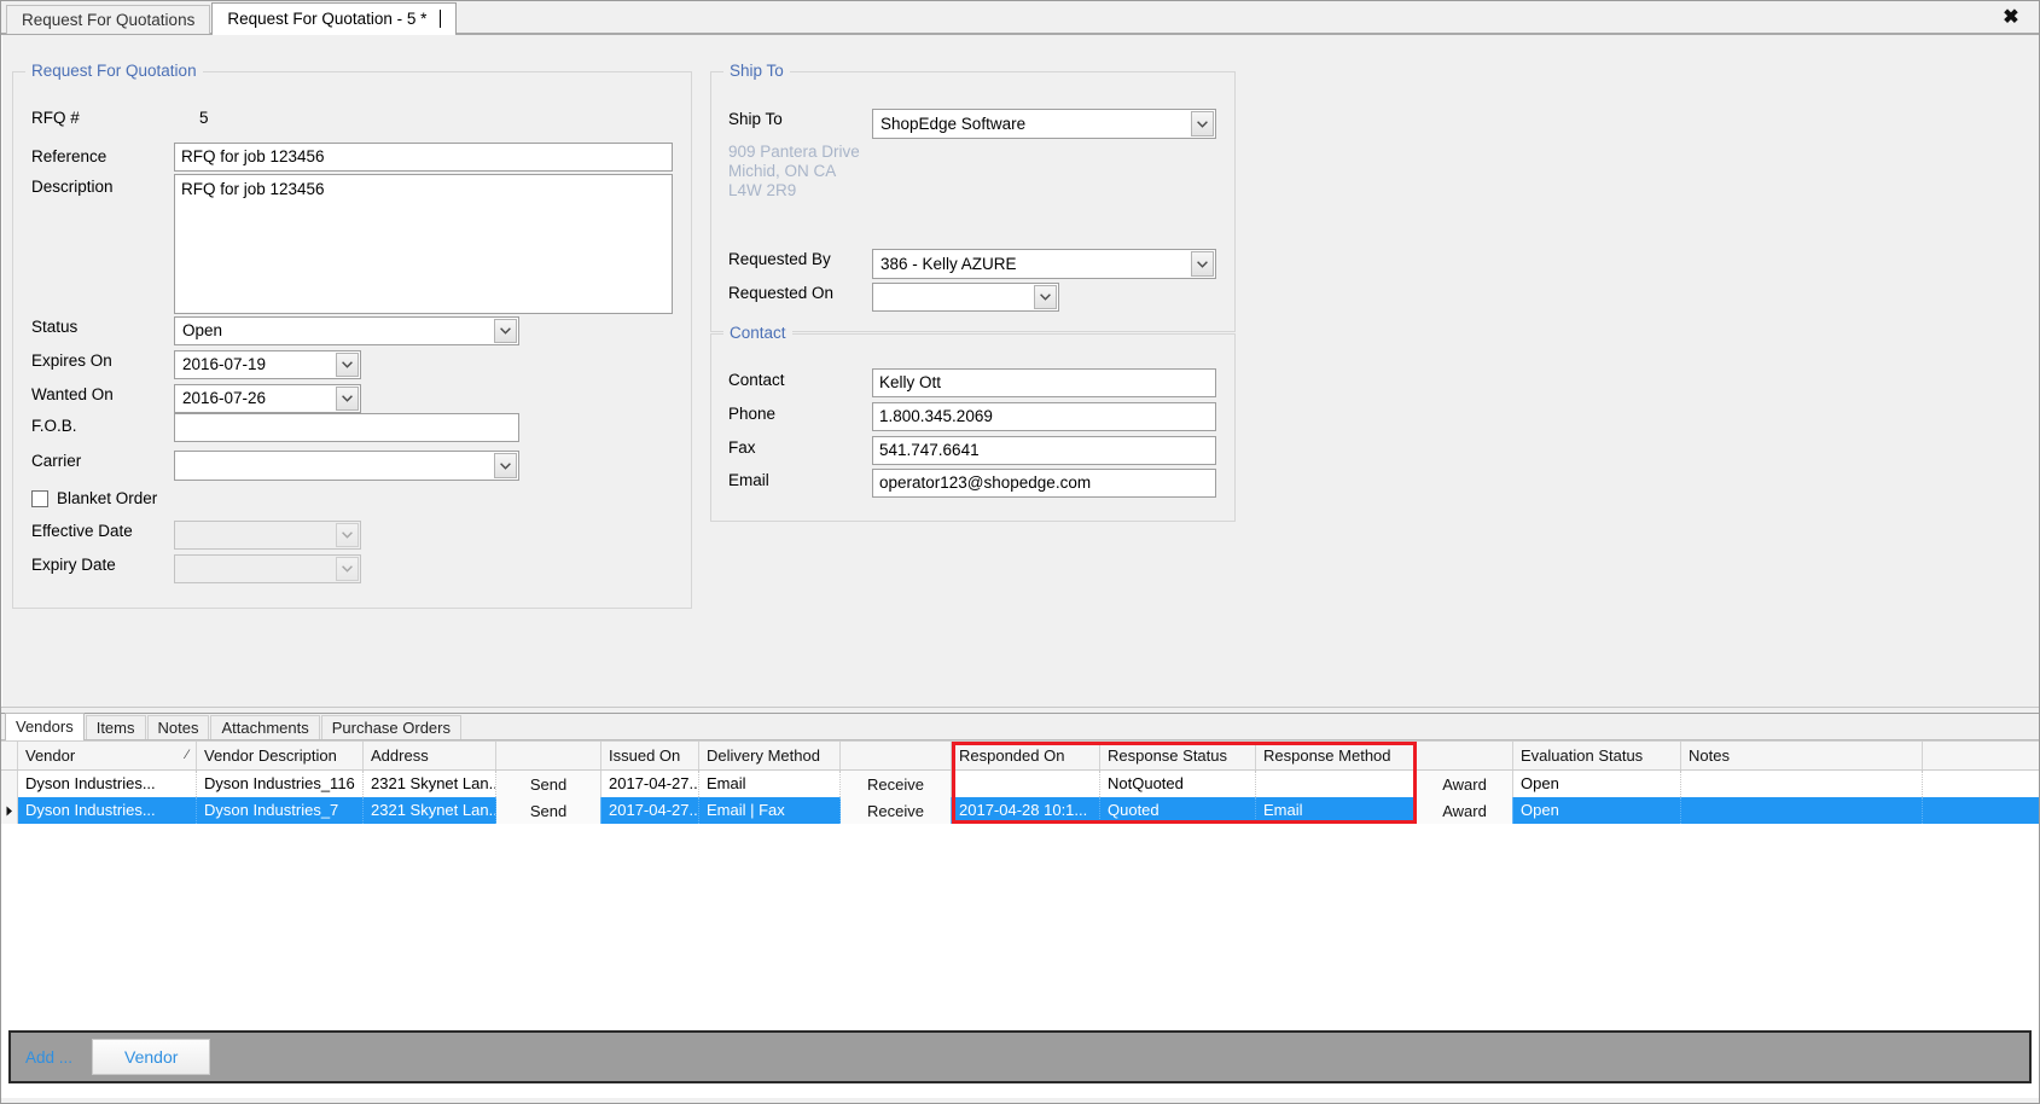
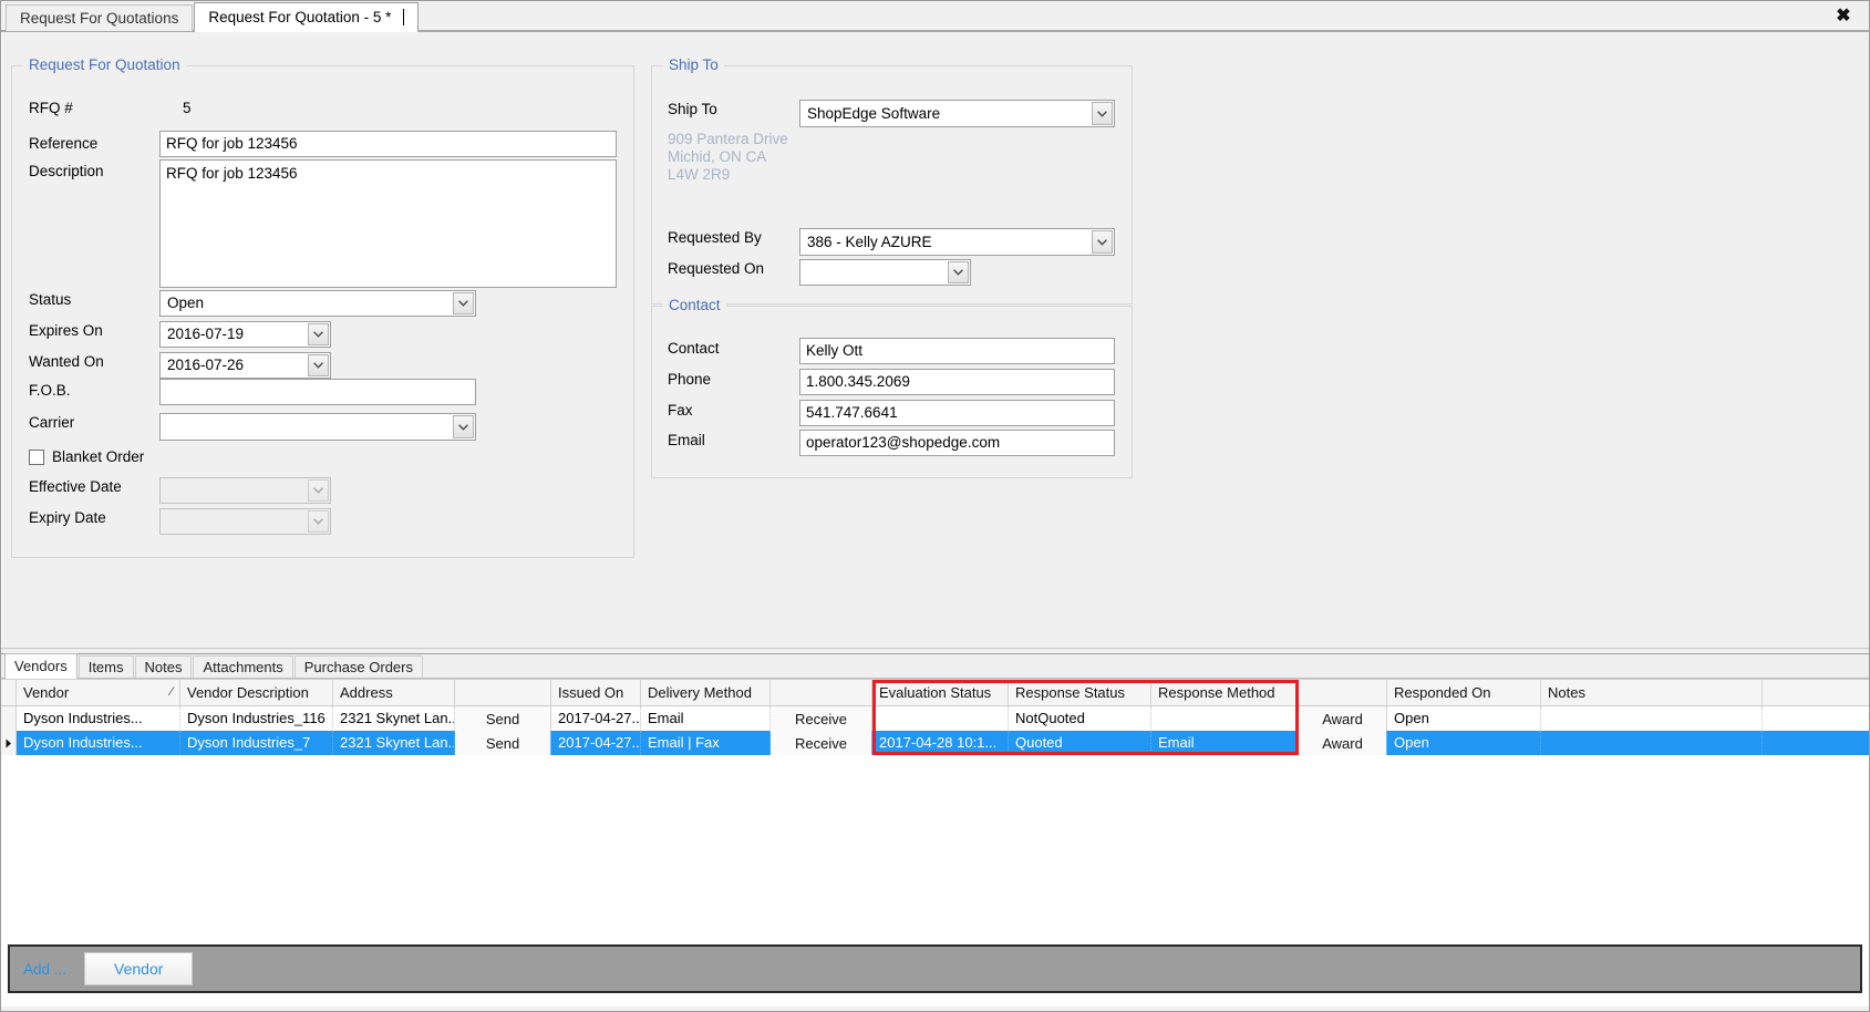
  Request For Quotations
  Request For Quotation - 5 *
  ✖
  Request For Quotation
  RFQ #
  5
  Reference
  RFQ for job 123456
  Description
  RFQ for job 123456
  Status
  Open
  Expires On
  2016-07-19
  Wanted On
  2016-07-26
  F.O.B.
  Carrier
  Blanket Order
  Effective Date
  Expiry Date
  Ship To
  Ship To
  ShopEdge Software
  909 Pantera Drive
  Michid, ON CA
  L4W 2R9
  Requested By
  386 - Kelly AZURE
  Requested On
  Contact
  Contact
  Kelly Ott
  Phone
  1.800.345.2069
  Fax
  541.747.6641
  Email
  operator123@shopedge.com
  Vendors
  Items
  Notes
  Attachments
  Purchase Orders
  Vendor
  ⁄
  Vendor Description
  Address
  Issued On
  Delivery Method
- Responded On
+ Evaluation Status
  Response Status
  Response Method
- Evaluation Status
+ Responded On
  Notes
  Dyson Industries...
  Dyson Industries_116
  2321 Skynet Lan.
  Send
  2017-04-27..
  Email
  Receive
  NotQuoted
  Award
  Open
  Dyson Industries...
  Dyson Industries_7
  2321 Skynet Lan.
  Send
  2017-04-27..
  Email | Fax
  Receive
  2017-04-28 10:1...
  Quoted
  Email
  Award
  Open
  Add ...
  Vendor
